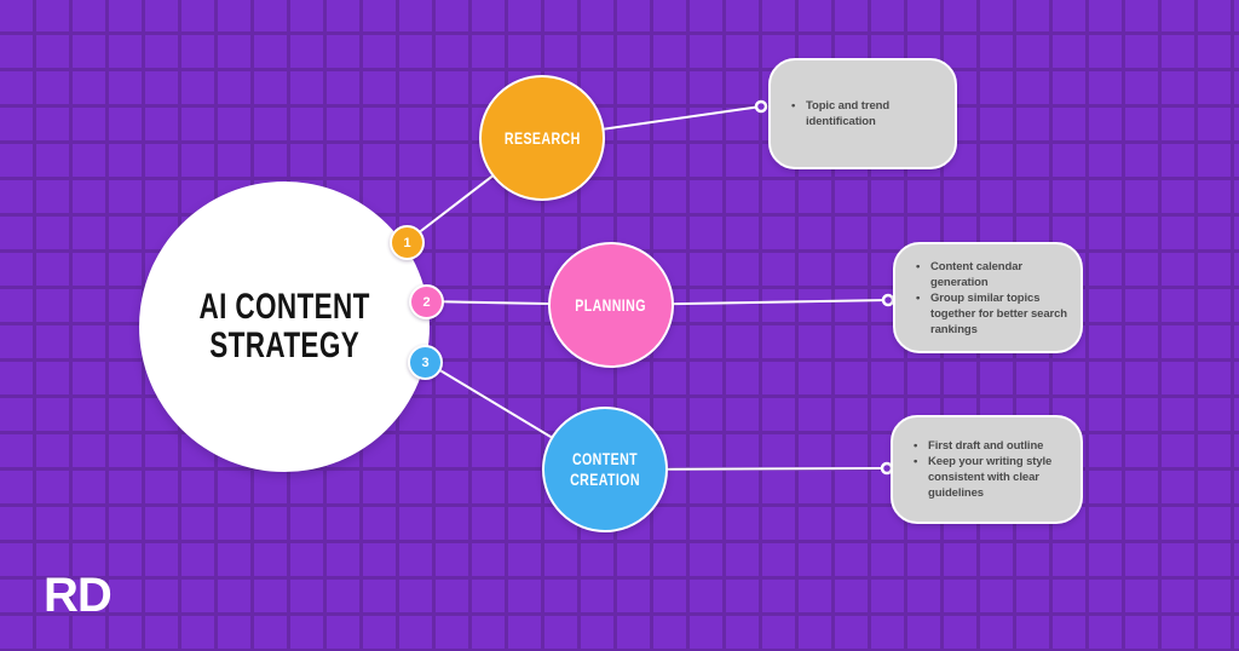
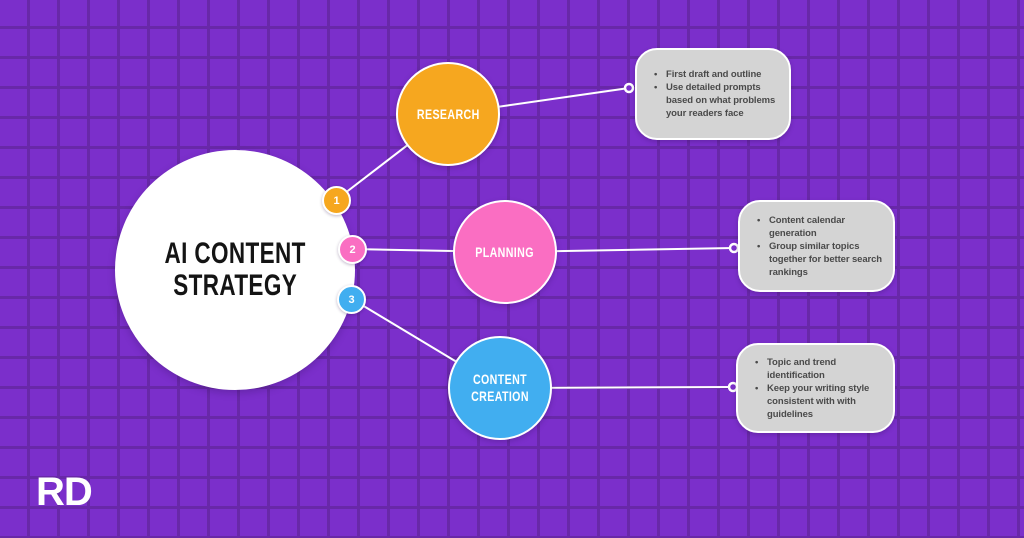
  AI CONTENT
  STRATEGY
  1
  2
  3
  RESEARCH
  PLANNING
  CONTENT CREATION
- Topic and trend identification
+ First draft and outline
+ Use detailed prompts based on what problems your readers face
  Content calendar generation
  Group similar topics together for better search rankings
- First draft and outline
+ Topic and trend identification
- Keep your writing style consistent with clear guidelines
+ Keep your writing style consistent with with guidelines
  RD
